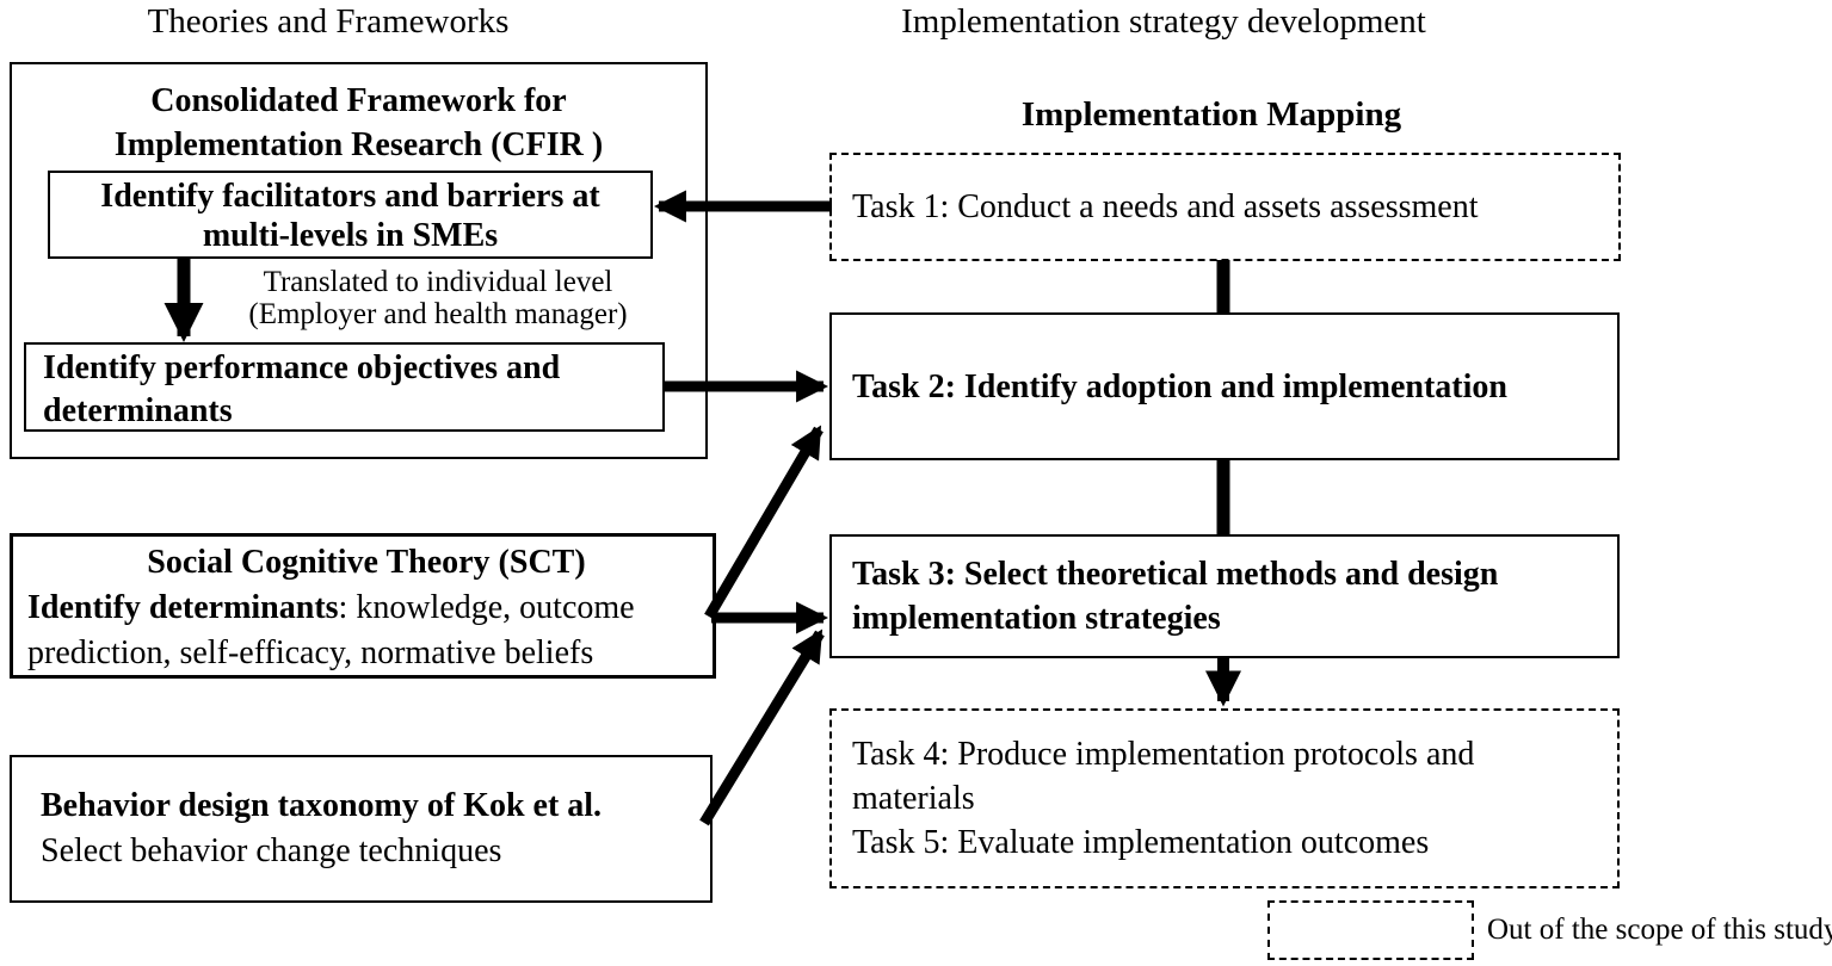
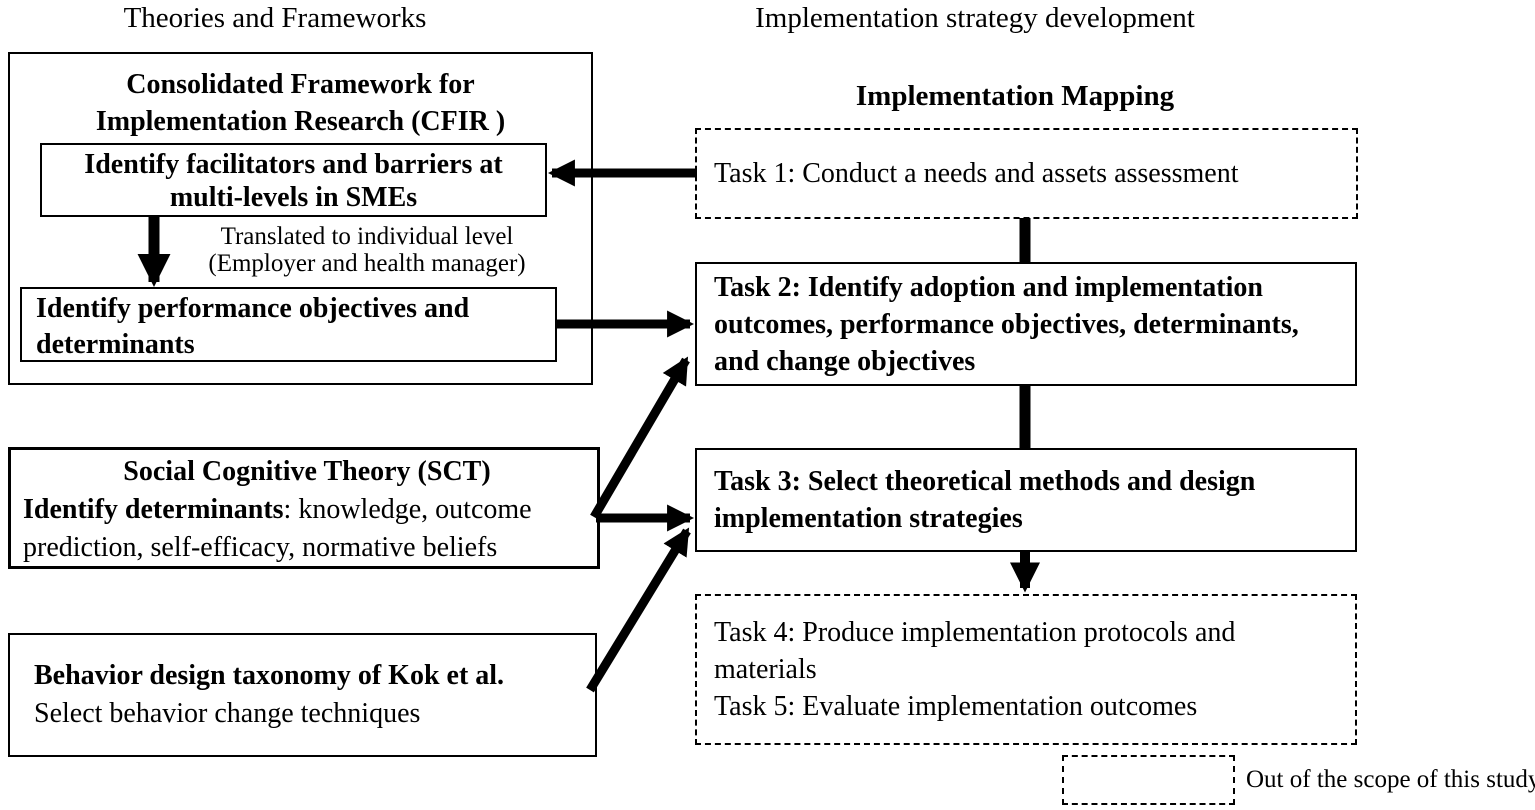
  Theories and Frameworks
  Implementation strategy development
  Consolidated Framework for
  Implementation Research (CFIR )
  Identify facilitators and barriers at
  multi-levels in SMEs
  Translated to individual level
  (Employer and health manager)
  Identify performance objectives and
  determinants
  Social Cognitive Theory (SCT)
  Identify determinants: knowledge, outcome
  prediction, self-efficacy, normative beliefs
  Behavior design taxonomy of Kok et al.
  Select behavior change techniques
  Implementation Mapping
  Task 1: Conduct a needs and assets assessment
  Task 2: Identify adoption and implementation
+ outcomes, performance objectives, determinants,
+ and change objectives
  Task 3: Select theoretical methods and design
  implementation strategies
  Task 4: Produce implementation protocols and
  materials
  Task 5: Evaluate implementation outcomes
  Out of the scope of this study
